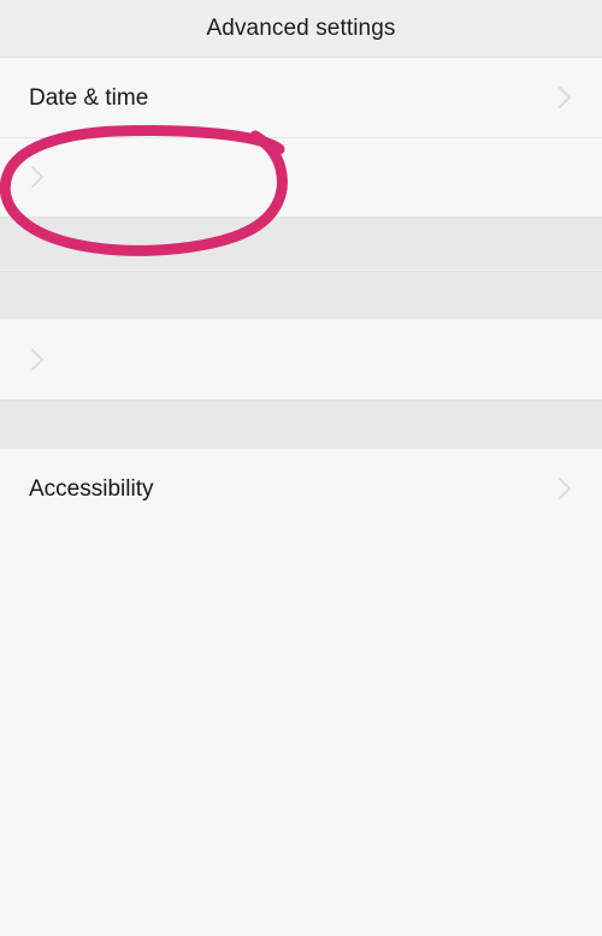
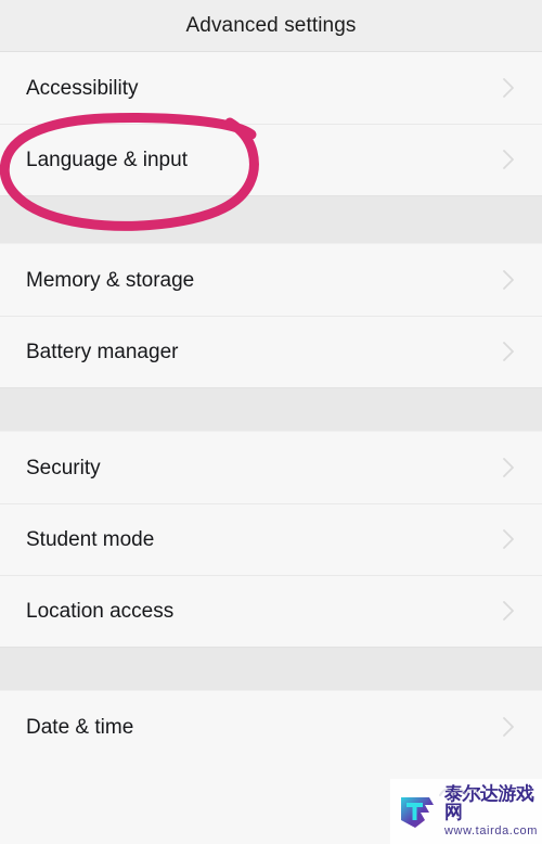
  Advanced settings
- Date & time
+ Accessibility
+ Language & input
+ Memory & storage
+ Battery manager
+ Security
+ Student mode
+ Location access
- Accessibility
+ Date & time
+ 泰尔达游戏网
+ www.tairda.com
